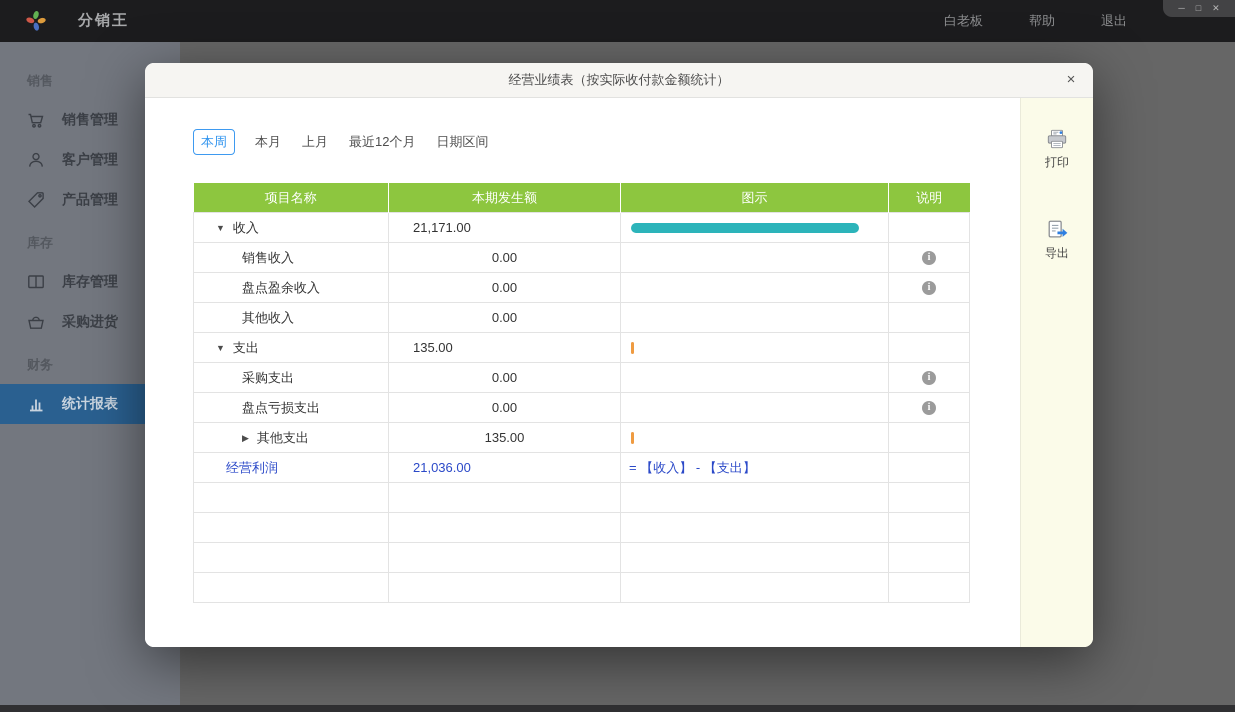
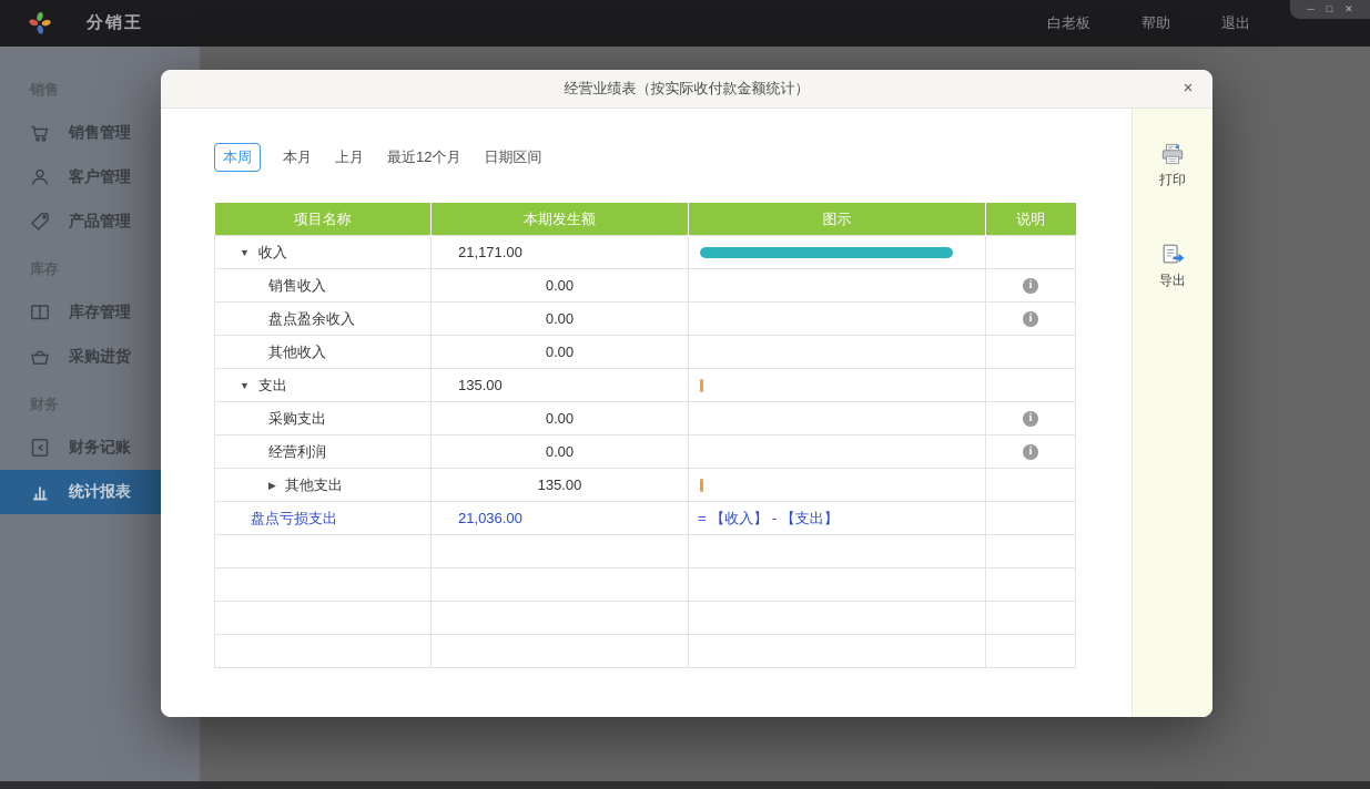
  分销王
  白老板
  帮助
  退出
  ─
  □
  ✕
  销售
  销售管理
  客户管理
  产品管理
  库存
  库存管理
  采购进货
  财务
+ 财务记账
  统计报表
  经营业绩表（按实际收付款金额统计）
  ×
  本周
  本月
  上月
  最近12个月
  日期区间
  项目名称	本期发生额	图示	说明
  ▼ 收入	21,171.00
  销售收入	0.00		i
  盘点盈余收入	0.00		i
  其他收入	0.00
  ▼ 支出	135.00
  采购支出	0.00		i
- 盘点亏损支出	0.00		i
+ 经营利润	0.00		i
  ▶ 其他支出	135.00
- 经营利润	21,036.00	= 【收入】 - 【支出】
+ 盘点亏损支出	21,036.00	= 【收入】 - 【支出】
  打印
  导出
